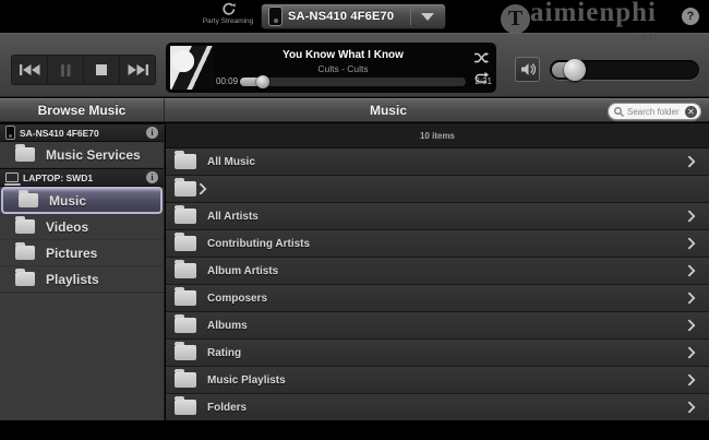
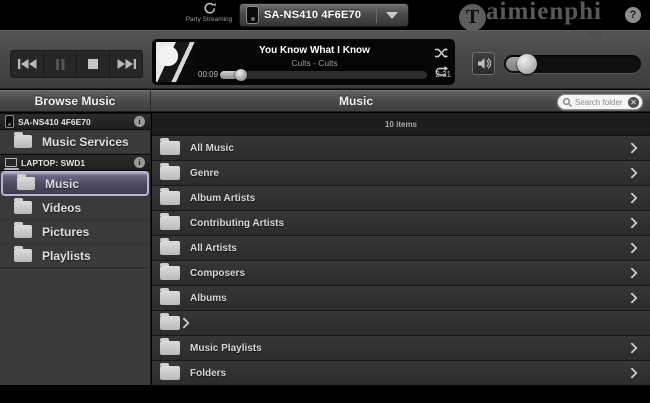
  SA-NS410 4F6E70
  T aimienphi
  .vn
  ?
  You Know What I Know
  Cults - Cults
  00:09
  Browse Music
  Music
  Search folder
  ✕
  SA-NS410 4F6E70
  i
  Music Services
  LAPTOP: SWD1
  i
  Music
  Videos
  Pictures
  Playlists
  10 items
  All Music
+ Genre
- All Artists
+ Album Artists
  Contributing Artists
- Album Artists
+ All Artists
  Composers
  Albums
- Rating
  Music Playlists
  Folders
